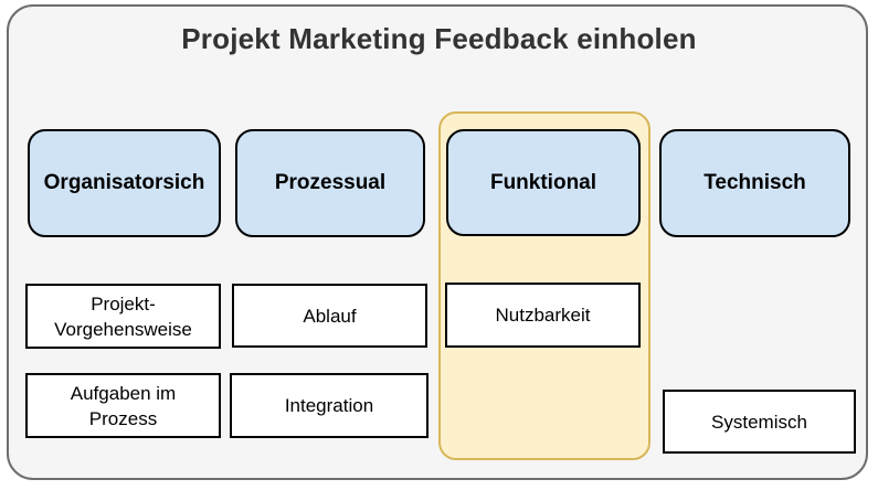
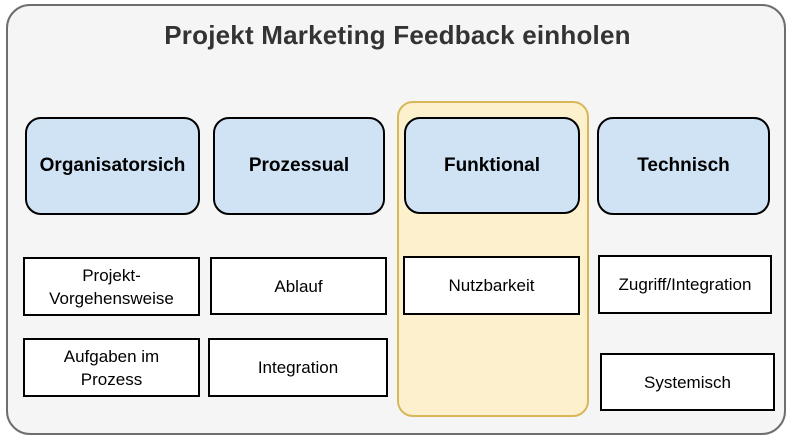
  Projekt Marketing Feedback einholen
  Organisatorsich
  Prozessual
  Funktional
  Technisch
  Projekt-
  Vorgehensweise
  Aufgaben im
  Prozess
  Ablauf
  Integration
  Nutzbarkeit
+ Zugriff/Integration
  Systemisch
